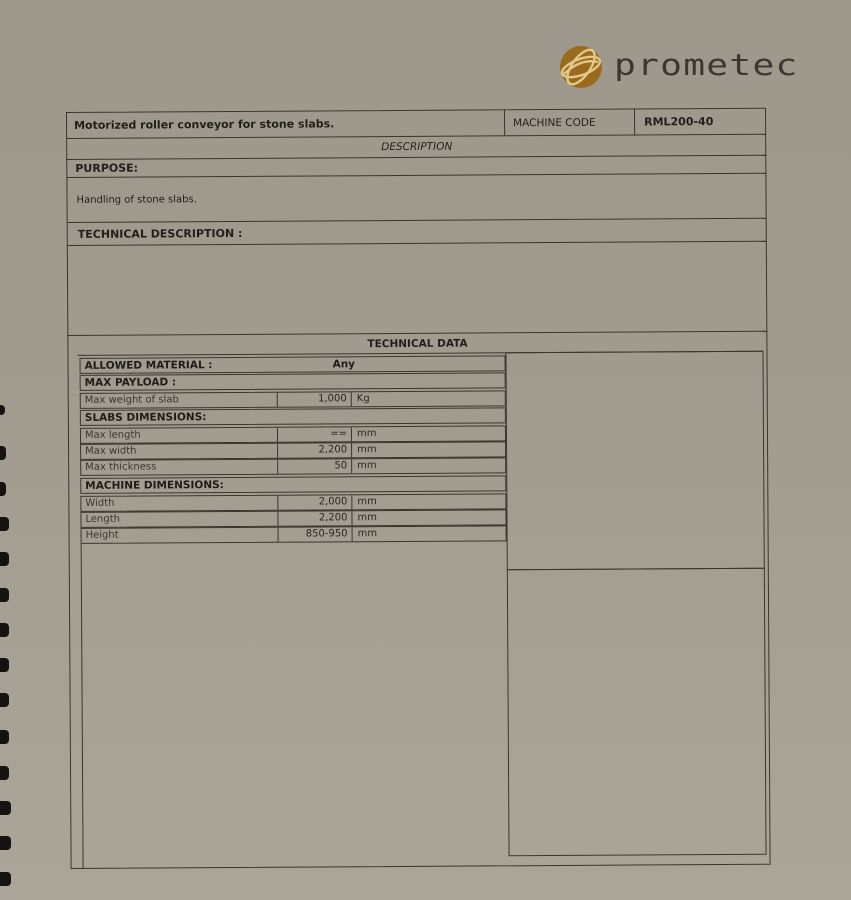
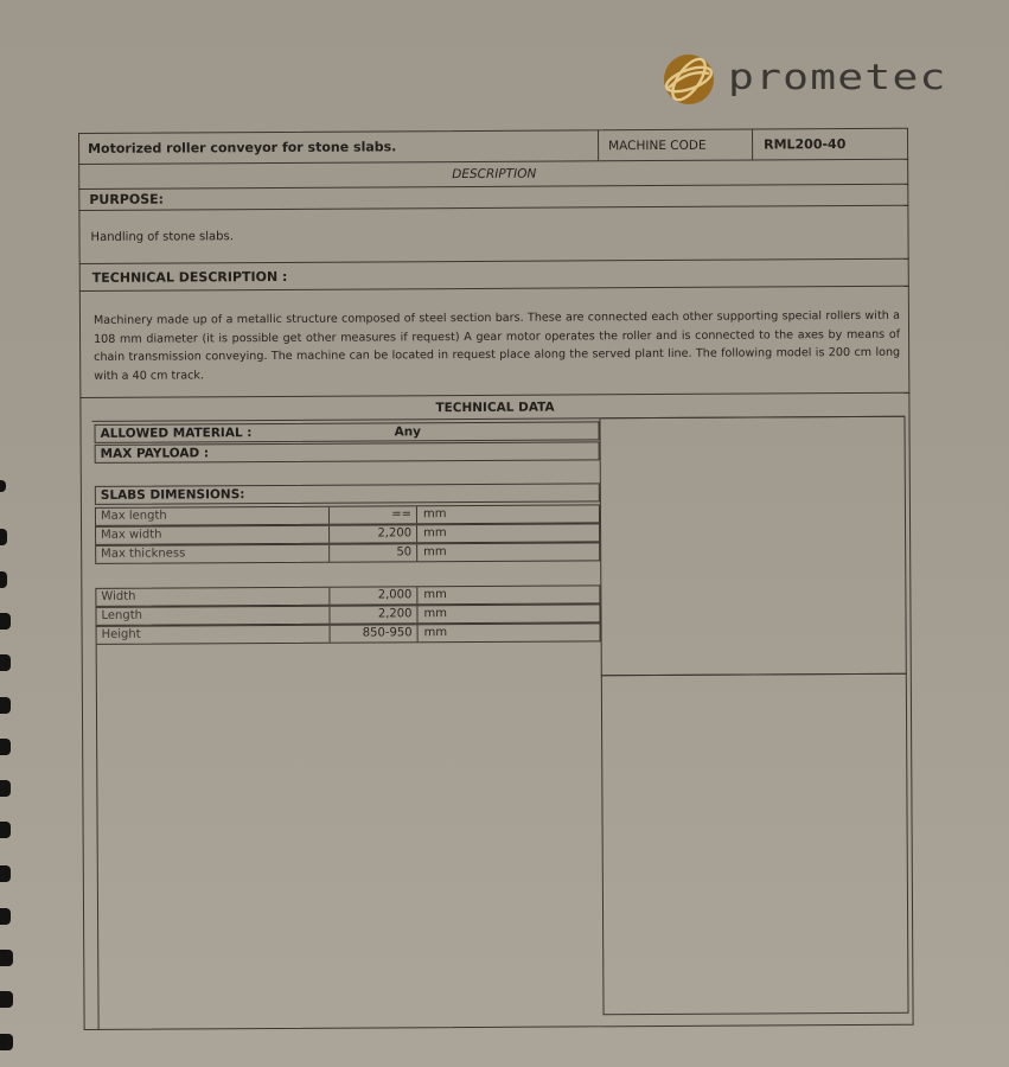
  prometec
  Motorized roller conveyor for stone slabs.
  MACHINE CODE
  RML200-40
  DESCRIPTION
  PURPOSE:
  Handling of stone slabs.
  TECHNICAL DESCRIPTION :
+ Machinery made up of a metallic structure composed of steel section bars. These are connected each other supporting special rollers with a 108 mm diameter (it is possible get other measures if request) A gear motor operates the roller and is connected to the axes by means of chain transmission conveying. The machine can be located in request place along the served plant line. The following model is 200 cm long with a 40 cm track.
  TECHNICAL DATA
  ALLOWED MATERIAL :
  Any
  MAX PAYLOAD :
- Max weight of slab
- 1,000
- Kg
  SLABS DIMENSIONS:
  Max length
  ==
  mm
  Max width
  2,200
  mm
  Max thickness
  50
  mm
- MACHINE DIMENSIONS:
  Width
  2,000
  mm
  Length
  2,200
  mm
  Height
  850-950
  mm
